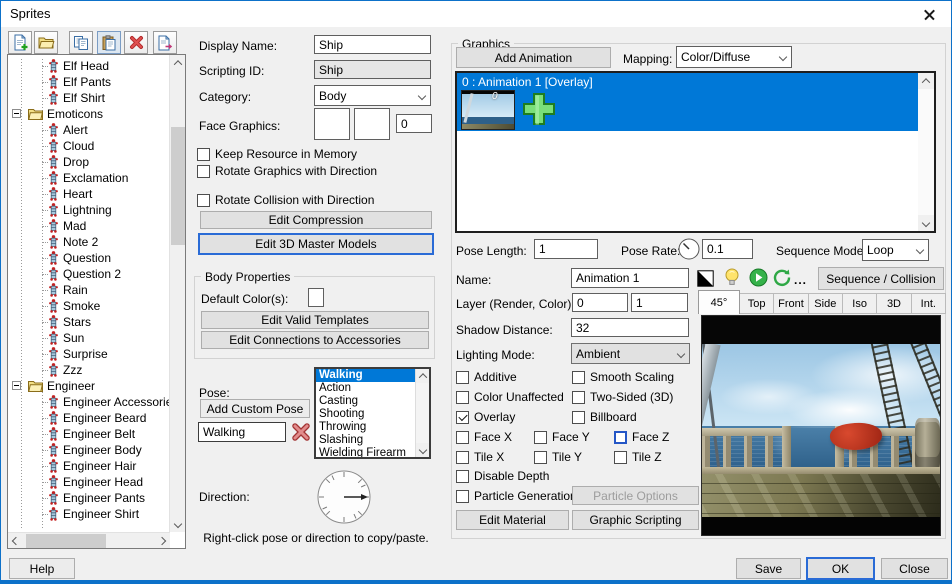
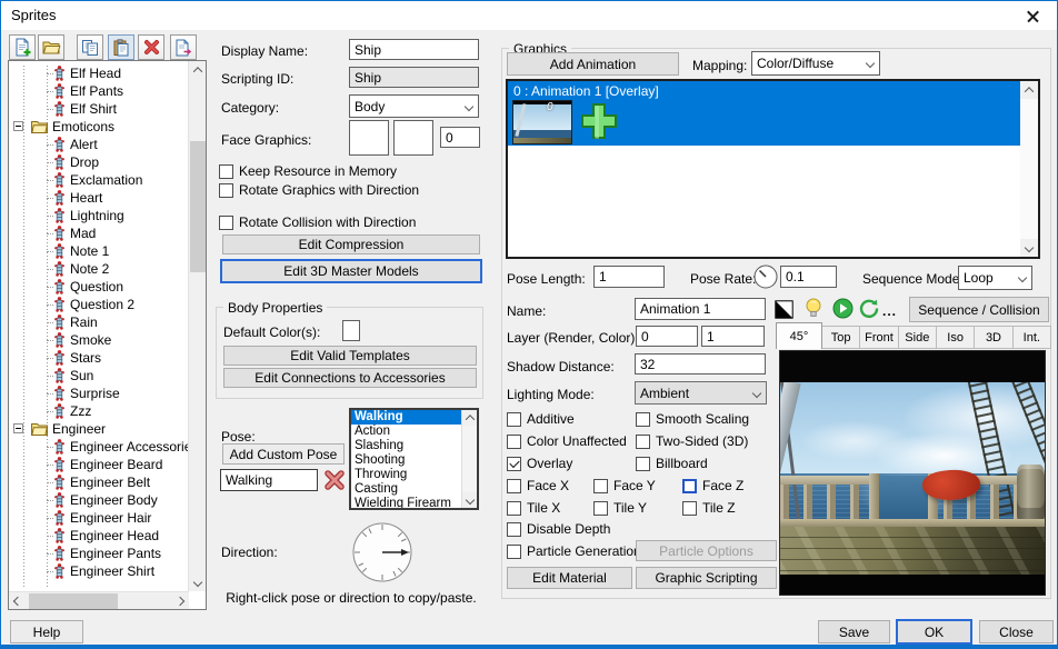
  Sprites
  Elf Head
  Elf Pants
  Elf Shirt
  Emoticons
  Alert
- Cloud
  Drop
  Exclamation
  Heart
  Lightning
  Mad
+ Note 1
  Note 2
  Question
  Question 2
  Rain
  Smoke
  Stars
  Sun
  Surprise
  Zzz
  Engineer
  Engineer Accessori
  Engineer Beard
  Engineer Belt
  Engineer Body
  Engineer Hair
  Engineer Head
  Engineer Pants
  Engineer Shirt
  Display Name:
  Ship
  Scripting ID:
  Ship
  Category:
  Body
  Face Graphics:
  0
  Keep Resource in Memory
  Rotate Graphics with Direction
  Rotate Collision with Direction
  Edit Compression
  Edit 3D Master Models
  Body Properties
  Default Color(s):
  Edit Valid Templates
  Edit Connections to Accessories
  Pose:
  Add Custom Pose
  Walking
  Walking
  Action
- Casting
+ Slashing
  Shooting
  Throwing
- Slashing
+ Casting
  Wielding Firearm
  Direction:
  Right-click pose or direction to copy/paste.
  Graphics
  Add Animation
  Mapping:
  Color/Diffuse
  0 : Animation 1 [Overlay]
  0
  Pose Length:
  1
  Pose Rate
  0.1
  Sequence Mode
  Loop
  Name:
  Animation 1
  ...
  Sequence / Collision
  Layer (Render, Color)
  0
  1
  45°
  Top
  Front
  Side
  Iso
  3D
  Int.
  Shadow Distance:
  32
  Lighting Mode:
  Ambient
  Additive
  Smooth Scaling
  Color Unaffected
  Two-Sided (3D)
  Overlay
  Billboard
  Face X
  Face Y
  Face Z
  Tile X
  Tile Y
  Tile Z
  Disable Depth
  Particle Generatio
  Particle Options
  Edit Material
  Graphic Scripting
  Help
  Save
  OK
  Close
